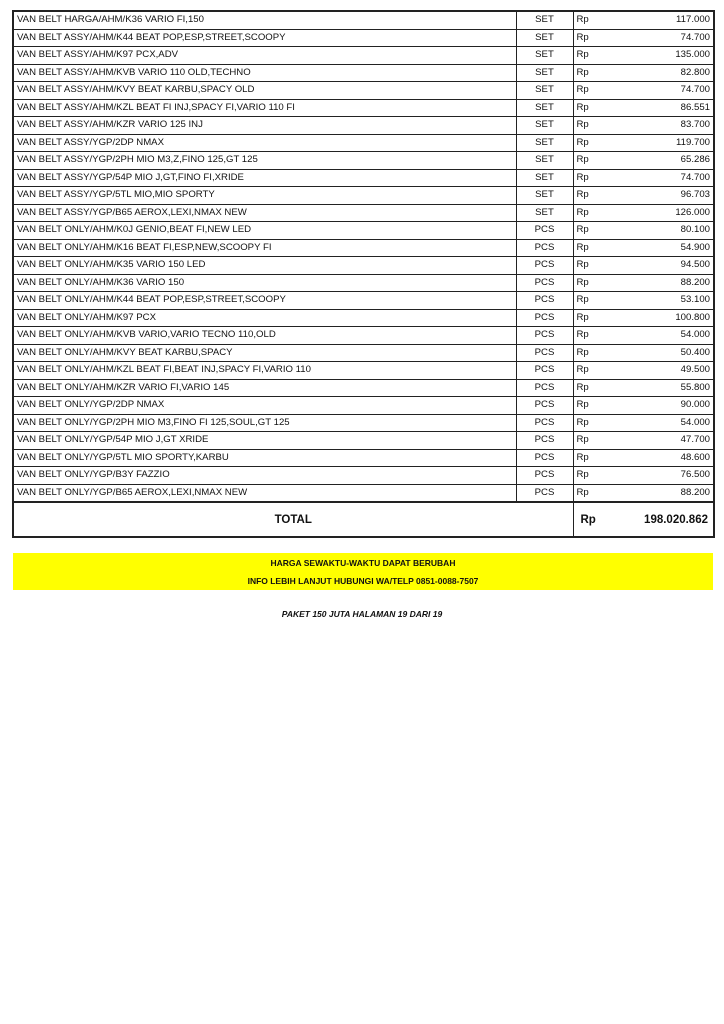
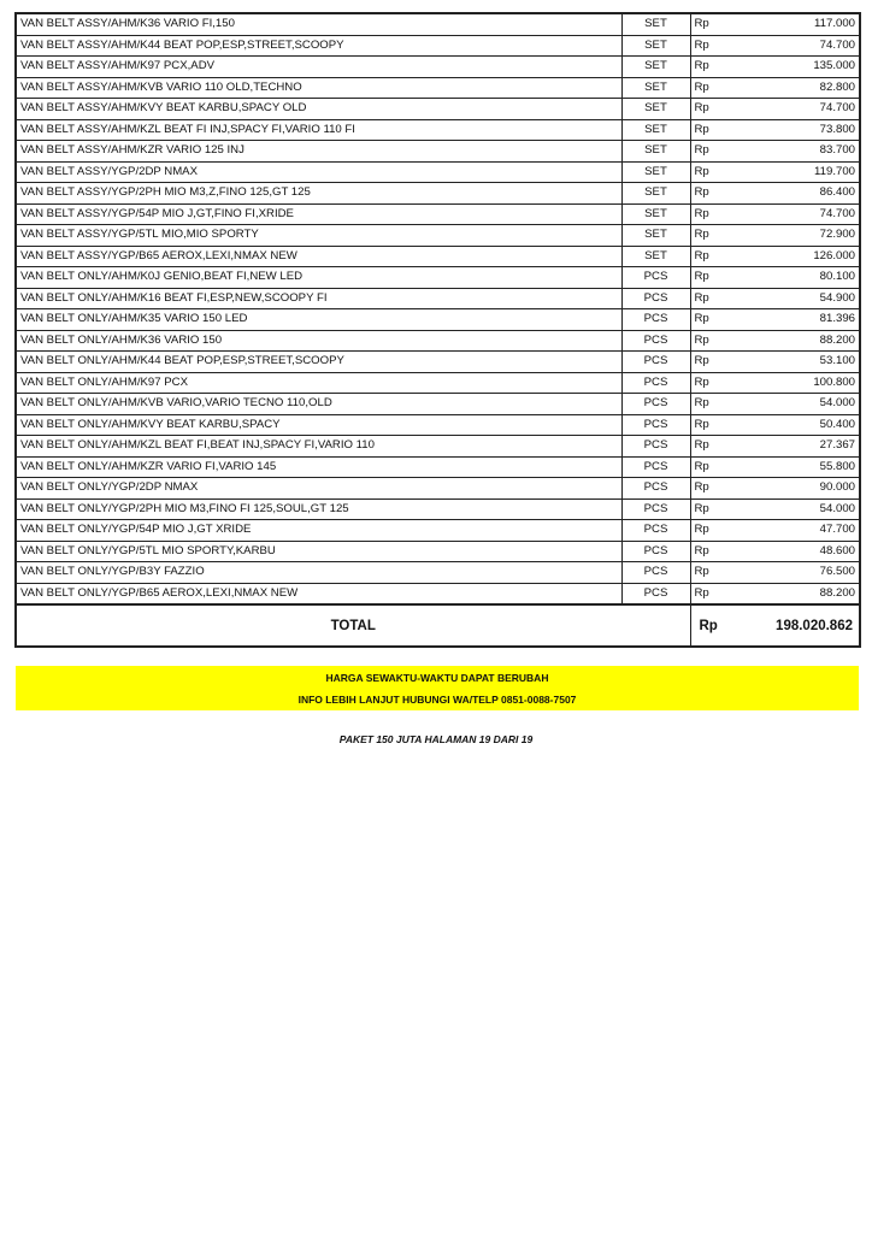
- VAN BELT HARGA/AHM/K36 VARIO FI,150	SET	Rp	117.000
+ VAN BELT ASSY/AHM/K36 VARIO FI,150	SET	Rp	117.000
  VAN BELT ASSY/AHM/K44 BEAT POP,ESP,STREET,SCOOPY	SET	Rp	74.700
  VAN BELT ASSY/AHM/K97 PCX,ADV	SET	Rp	135.000
  VAN BELT ASSY/AHM/KVB VARIO 110 OLD,TECHNO	SET	Rp	82.800
  VAN BELT ASSY/AHM/KVY BEAT KARBU,SPACY OLD	SET	Rp	74.700
- VAN BELT ASSY/AHM/KZL BEAT FI INJ,SPACY FI,VARIO 110 FI	SET	Rp	86.551
+ VAN BELT ASSY/AHM/KZL BEAT FI INJ,SPACY FI,VARIO 110 FI	SET	Rp	73.800
  VAN BELT ASSY/AHM/KZR VARIO 125 INJ	SET	Rp	83.700
  VAN BELT ASSY/YGP/2DP NMAX	SET	Rp	119.700
- VAN BELT ASSY/YGP/2PH MIO M3,Z,FINO 125,GT 125	SET	Rp	65.286
+ VAN BELT ASSY/YGP/2PH MIO M3,Z,FINO 125,GT 125	SET	Rp	86.400
  VAN BELT ASSY/YGP/54P MIO J,GT,FINO FI,XRIDE	SET	Rp	74.700
- VAN BELT ASSY/YGP/5TL MIO,MIO SPORTY	SET	Rp	96.703
+ VAN BELT ASSY/YGP/5TL MIO,MIO SPORTY	SET	Rp	72.900
  VAN BELT ASSY/YGP/B65 AEROX,LEXI,NMAX NEW	SET	Rp	126.000
  VAN BELT ONLY/AHM/K0J GENIO,BEAT FI,NEW LED	PCS	Rp	80.100
  VAN BELT ONLY/AHM/K16 BEAT FI,ESP,NEW,SCOOPY FI	PCS	Rp	54.900
- VAN BELT ONLY/AHM/K35 VARIO 150 LED	PCS	Rp	94.500
+ VAN BELT ONLY/AHM/K35 VARIO 150 LED	PCS	Rp	81.396
  VAN BELT ONLY/AHM/K36 VARIO 150	PCS	Rp	88.200
  VAN BELT ONLY/AHM/K44 BEAT POP,ESP,STREET,SCOOPY	PCS	Rp	53.100
  VAN BELT ONLY/AHM/K97 PCX	PCS	Rp	100.800
  VAN BELT ONLY/AHM/KVB VARIO,VARIO TECNO 110,OLD	PCS	Rp	54.000
  VAN BELT ONLY/AHM/KVY BEAT KARBU,SPACY	PCS	Rp	50.400
- VAN BELT ONLY/AHM/KZL BEAT FI,BEAT INJ,SPACY FI,VARIO 110	PCS	Rp	49.500
+ VAN BELT ONLY/AHM/KZL BEAT FI,BEAT INJ,SPACY FI,VARIO 110	PCS	Rp	27.367
  VAN BELT ONLY/AHM/KZR VARIO FI,VARIO 145	PCS	Rp	55.800
  VAN BELT ONLY/YGP/2DP NMAX	PCS	Rp	90.000
  VAN BELT ONLY/YGP/2PH MIO M3,FINO FI 125,SOUL,GT 125	PCS	Rp	54.000
  VAN BELT ONLY/YGP/54P MIO J,GT XRIDE	PCS	Rp	47.700
  VAN BELT ONLY/YGP/5TL MIO SPORTY,KARBU	PCS	Rp	48.600
  VAN BELT ONLY/YGP/B3Y FAZZIO	PCS	Rp	76.500
  VAN BELT ONLY/YGP/B65 AEROX,LEXI,NMAX NEW	PCS	Rp	88.200
  TOTAL	Rp	198.020.862
  HARGA SEWAKTU-WAKTU DAPAT BERUBAH
  INFO LEBIH LANJUT HUBUNGI WA/TELP 0851-0088-7507
  PAKET 150 JUTA HALAMAN 19 DARI 19
